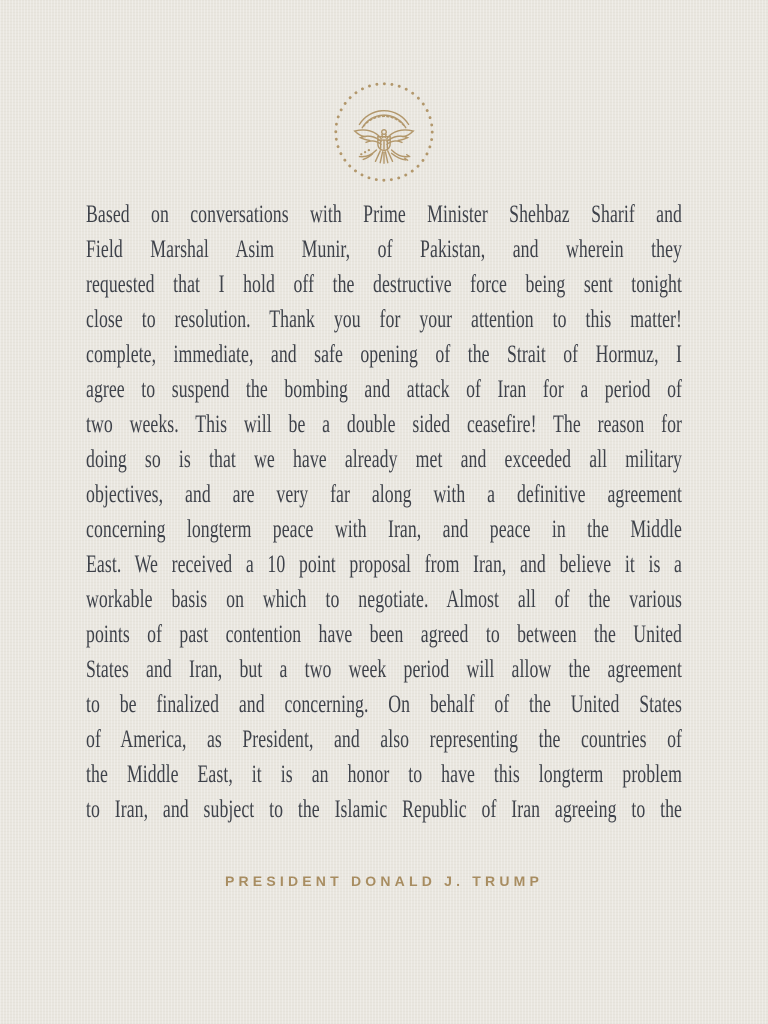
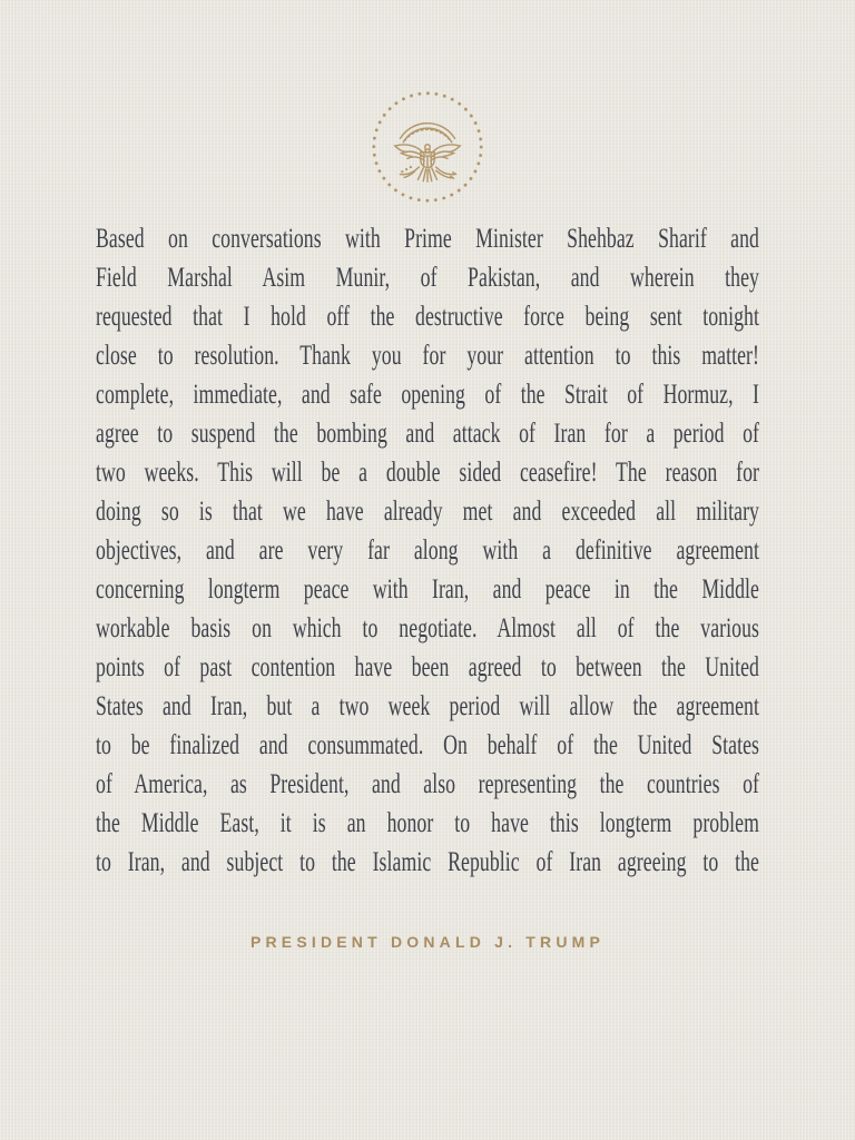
  Based on conversations with Prime Minister Shehbaz Sharif and
  Field Marshal Asim Munir, of Pakistan, and wherein they
  requested that I hold off the destructive force being sent tonight
  close to resolution. Thank you for your attention to this matter!
  complete, immediate, and safe opening of the Strait of Hormuz, I
  agree to suspend the bombing and attack of Iran for a period of
  two weeks. This will be a double sided ceasefire! The reason for
  doing so is that we have already met and exceeded all military
  objectives, and are very far along with a definitive agreement
  concerning longterm peace with Iran, and peace in the Middle
- East. We received a 10 point proposal from Iran, and believe it is a
  workable basis on which to negotiate. Almost all of the various
  points of past contention have been agreed to between the United
  States and Iran, but a two week period will allow the agreement
- to be finalized and concerning. On behalf of the United States
+ to be finalized and consummated. On behalf of the United States
  of America, as President, and also representing the countries of
  the Middle East, it is an honor to have this longterm problem
  to Iran, and subject to the Islamic Republic of Iran agreeing to the
  PRESIDENT DONALD J. TRUMP
